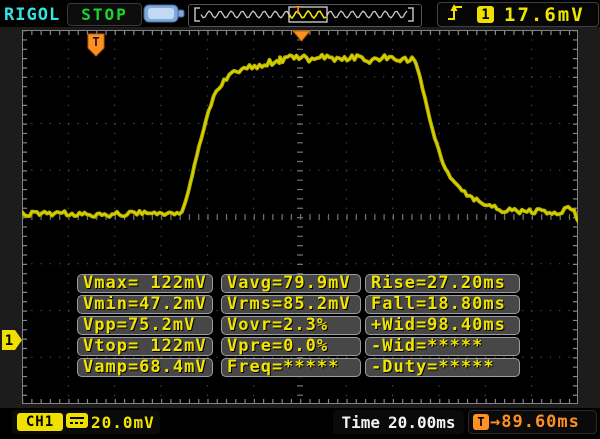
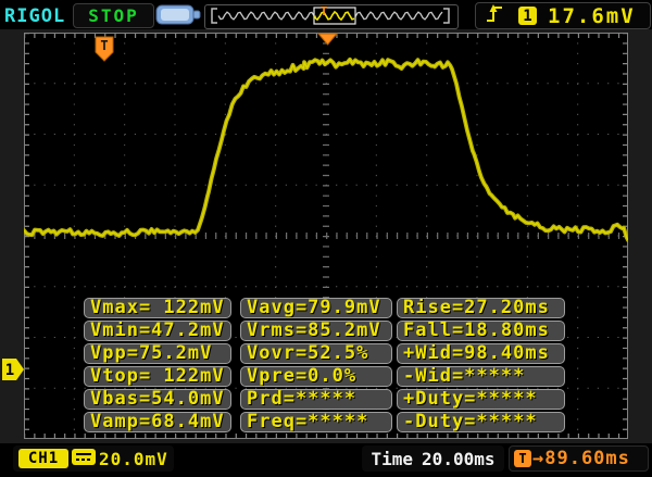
  RIGOL
  STOP
  T
  1
  17.6mV
  T
  1
  Vmax= 122mV
  Vavg=79.9mV
  Rise=27.20ms
  Vmin=47.2mV
  Vrms=85.2mV
  Fall=18.80ms
  Vpp=75.2mV
- Vovr=2.3%
+ Vovr=52.5%
  +Wid=98.40ms
  Vtop= 122mV
  Vpre=0.0%
  -Wid=*****
+ Vbas=54.0mV
+ Prd=*****
+ +Duty=*****
  Vamp=68.4mV
  Freq=*****
  -Duty=*****
  CH1
  20.0mV
  Time
  20.00ms
  T
  →89.60ms
